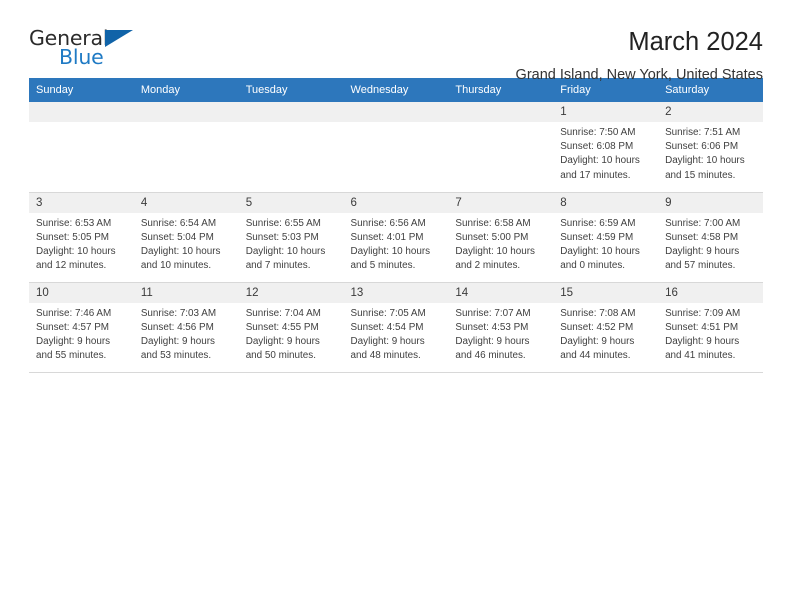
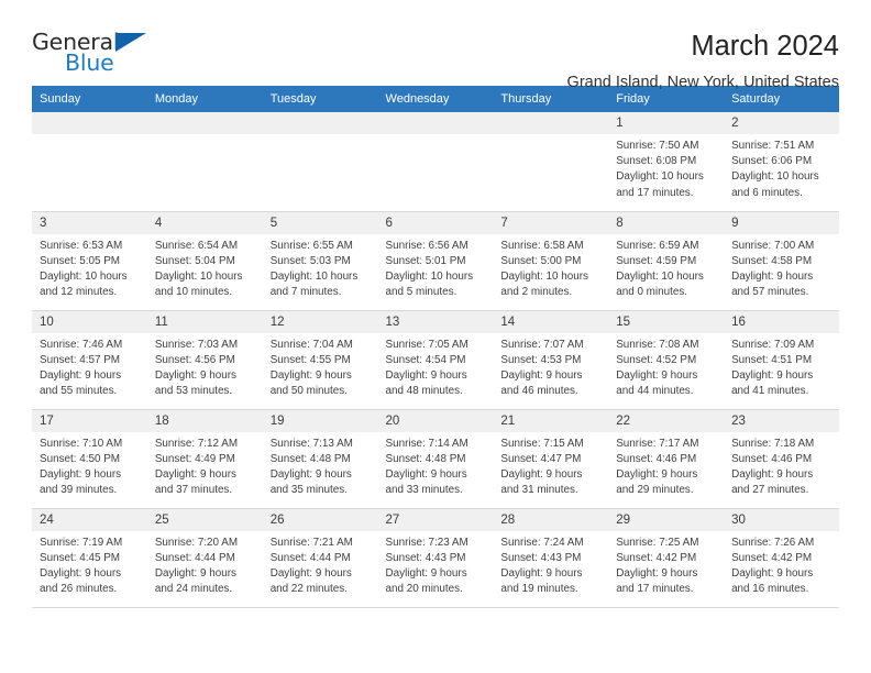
  General
  Blue
  March 2024
  Grand Island, New York, United States
  Sunday	Monday	Tuesday	Wednesday	Thursday	Friday	Saturday
- 					1Sunrise: 7:50 AMSunset: 6:08 PMDaylight: 10 hoursand 17 minutes.	2Sunrise: 7:51 AMSunset: 6:06 PMDaylight: 10 hoursand 15 minutes.
+ 					1Sunrise: 7:50 AMSunset: 6:08 PMDaylight: 10 hoursand 17 minutes.	2Sunrise: 7:51 AMSunset: 6:06 PMDaylight: 10 hoursand 6 minutes.
- 3Sunrise: 6:53 AMSunset: 5:05 PMDaylight: 10 hoursand 12 minutes.	4Sunrise: 6:54 AMSunset: 5:04 PMDaylight: 10 hoursand 10 minutes.	5Sunrise: 6:55 AMSunset: 5:03 PMDaylight: 10 hoursand 7 minutes.	6Sunrise: 6:56 AMSunset: 4:01 PMDaylight: 10 hoursand 5 minutes.	7Sunrise: 6:58 AMSunset: 5:00 PMDaylight: 10 hoursand 2 minutes.	8Sunrise: 6:59 AMSunset: 4:59 PMDaylight: 10 hoursand 0 minutes.	9Sunrise: 7:00 AMSunset: 4:58 PMDaylight: 9 hoursand 57 minutes.
+ 3Sunrise: 6:53 AMSunset: 5:05 PMDaylight: 10 hoursand 12 minutes.	4Sunrise: 6:54 AMSunset: 5:04 PMDaylight: 10 hoursand 10 minutes.	5Sunrise: 6:55 AMSunset: 5:03 PMDaylight: 10 hoursand 7 minutes.	6Sunrise: 6:56 AMSunset: 5:01 PMDaylight: 10 hoursand 5 minutes.	7Sunrise: 6:58 AMSunset: 5:00 PMDaylight: 10 hoursand 2 minutes.	8Sunrise: 6:59 AMSunset: 4:59 PMDaylight: 10 hoursand 0 minutes.	9Sunrise: 7:00 AMSunset: 4:58 PMDaylight: 9 hoursand 57 minutes.
  10Sunrise: 7:46 AMSunset: 4:57 PMDaylight: 9 hoursand 55 minutes.	11Sunrise: 7:03 AMSunset: 4:56 PMDaylight: 9 hoursand 53 minutes.	12Sunrise: 7:04 AMSunset: 4:55 PMDaylight: 9 hoursand 50 minutes.	13Sunrise: 7:05 AMSunset: 4:54 PMDaylight: 9 hoursand 48 minutes.	14Sunrise: 7:07 AMSunset: 4:53 PMDaylight: 9 hoursand 46 minutes.	15Sunrise: 7:08 AMSunset: 4:52 PMDaylight: 9 hoursand 44 minutes.	16Sunrise: 7:09 AMSunset: 4:51 PMDaylight: 9 hoursand 41 minutes.
+ 17Sunrise: 7:10 AMSunset: 4:50 PMDaylight: 9 hoursand 39 minutes.	18Sunrise: 7:12 AMSunset: 4:49 PMDaylight: 9 hoursand 37 minutes.	19Sunrise: 7:13 AMSunset: 4:48 PMDaylight: 9 hoursand 35 minutes.	20Sunrise: 7:14 AMSunset: 4:48 PMDaylight: 9 hoursand 33 minutes.	21Sunrise: 7:15 AMSunset: 4:47 PMDaylight: 9 hoursand 31 minutes.	22Sunrise: 7:17 AMSunset: 4:46 PMDaylight: 9 hoursand 29 minutes.	23Sunrise: 7:18 AMSunset: 4:46 PMDaylight: 9 hoursand 27 minutes.
+ 24Sunrise: 7:19 AMSunset: 4:45 PMDaylight: 9 hoursand 26 minutes.	25Sunrise: 7:20 AMSunset: 4:44 PMDaylight: 9 hoursand 24 minutes.	26Sunrise: 7:21 AMSunset: 4:44 PMDaylight: 9 hoursand 22 minutes.	27Sunrise: 7:23 AMSunset: 4:43 PMDaylight: 9 hoursand 20 minutes.	28Sunrise: 7:24 AMSunset: 4:43 PMDaylight: 9 hoursand 19 minutes.	29Sunrise: 7:25 AMSunset: 4:42 PMDaylight: 9 hoursand 17 minutes.	30Sunrise: 7:26 AMSunset: 4:42 PMDaylight: 9 hoursand 16 minutes.
